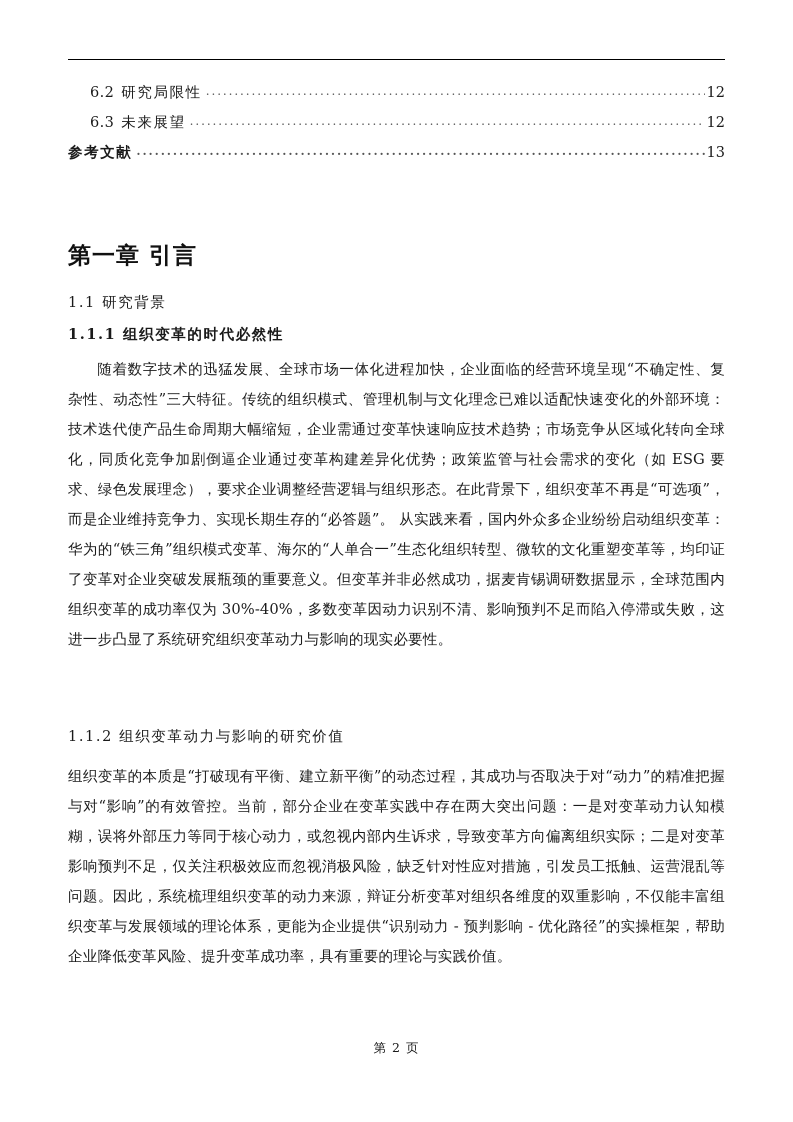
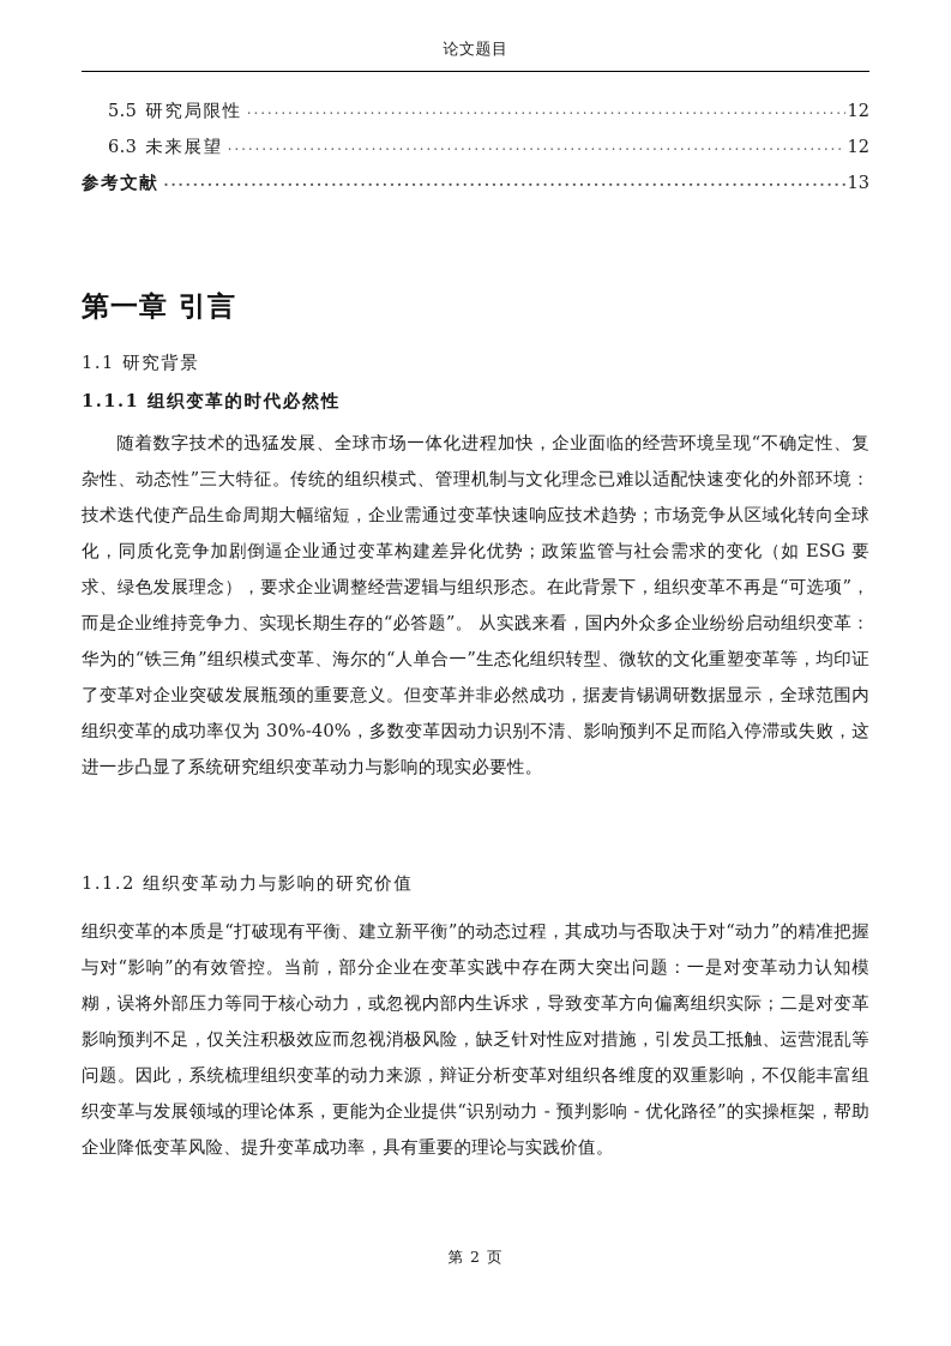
+ 论文题目
- 6.2
+ 5.5
  研究局限性
  12
  6.3
  未来展望
  12
  参考文献
  13
  第一章 引言
  1.1 研究背景
  1.1.1 组织变革的时代必然性
  随着数字技术的迅猛发展、全球市场一体化进程加快，企业面临的经营环境呈现“不确定性、复杂性、动态性”三大特征。传统的组织模式、管理机制与文化理念已难以适配快速变化的外部环境：技术迭代使产品生命周期大幅缩短，企业需通过变革快速响应技术趋势；市场竞争从区域化转向全球化，同质化竞争加剧倒逼企业通过变革构建差异化优势；政策监管与社会需求的变化（如 ESG 要求、绿色发展理念），要求企业调整经营逻辑与组织形态。在此背景下，组织变革不再是“可选项”，而是企业维持竞争力、实现长期生存的“必答题”。 从实践来看，国内外众多企业纷纷启动组织变革：华为的“铁三角”组织模式变革、海尔的“人单合一”生态化组织转型、微软的文化重塑变革等，均印证了变革对企业突破发展瓶颈的重要意义。但变革并非必然成功，据麦肯锡调研数据显示，全球范围内组织变革的成功率仅为 30%-40%，多数变革因动力识别不清、影响预判不足而陷入停滞或失败，这进一步凸显了系统研究组织变革动力与影响的现实必要性。
  1.1.2 组织变革动力与影响的研究价值
  组织变革的本质是“打破现有平衡、建立新平衡”的动态过程，其成功与否取决于对“动力”的精准把握与对“影响”的有效管控。当前，部分企业在变革实践中存在两大突出问题：一是对变革动力认知模糊，误将外部压力等同于核心动力，或忽视内部内生诉求，导致变革方向偏离组织实际；二是对变革影响预判不足，仅关注积极效应而忽视消极风险，缺乏针对性应对措施，引发员工抵触、运营混乱等问题。因此，系统梳理组织变革的动力来源，辩证分析变革对组织各维度的双重影响，不仅能丰富组织变革与发展领域的理论体系，更能为企业提供“识别动力 - 预判影响 - 优化路径”的实操框架，帮助企业降低变革风险、提升变革成功率，具有重要的理论与实践价值。
  第 2 页
